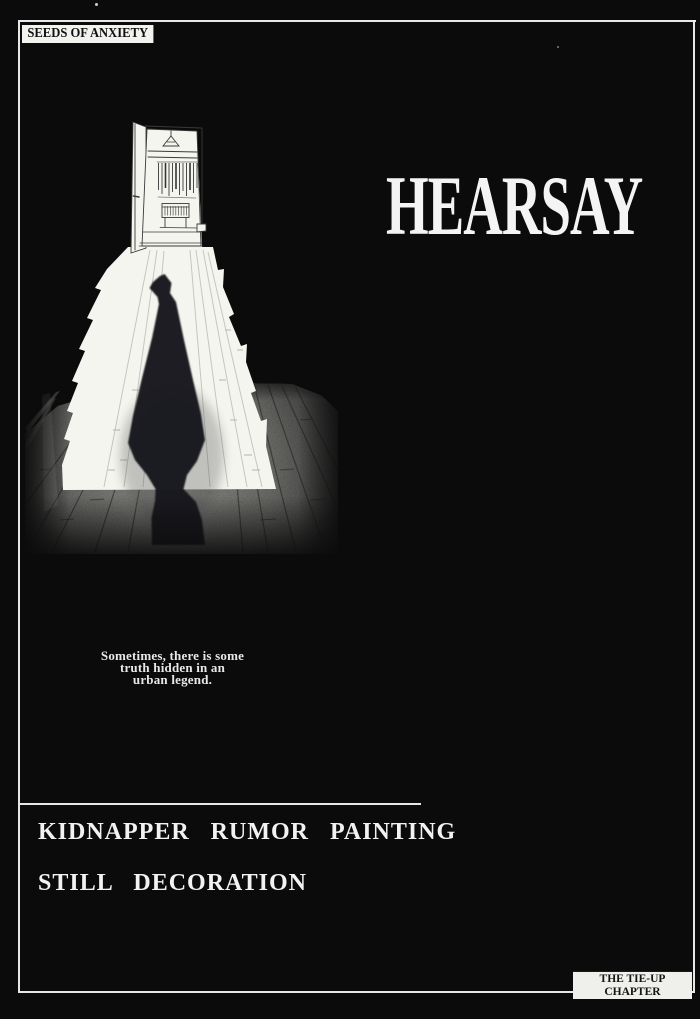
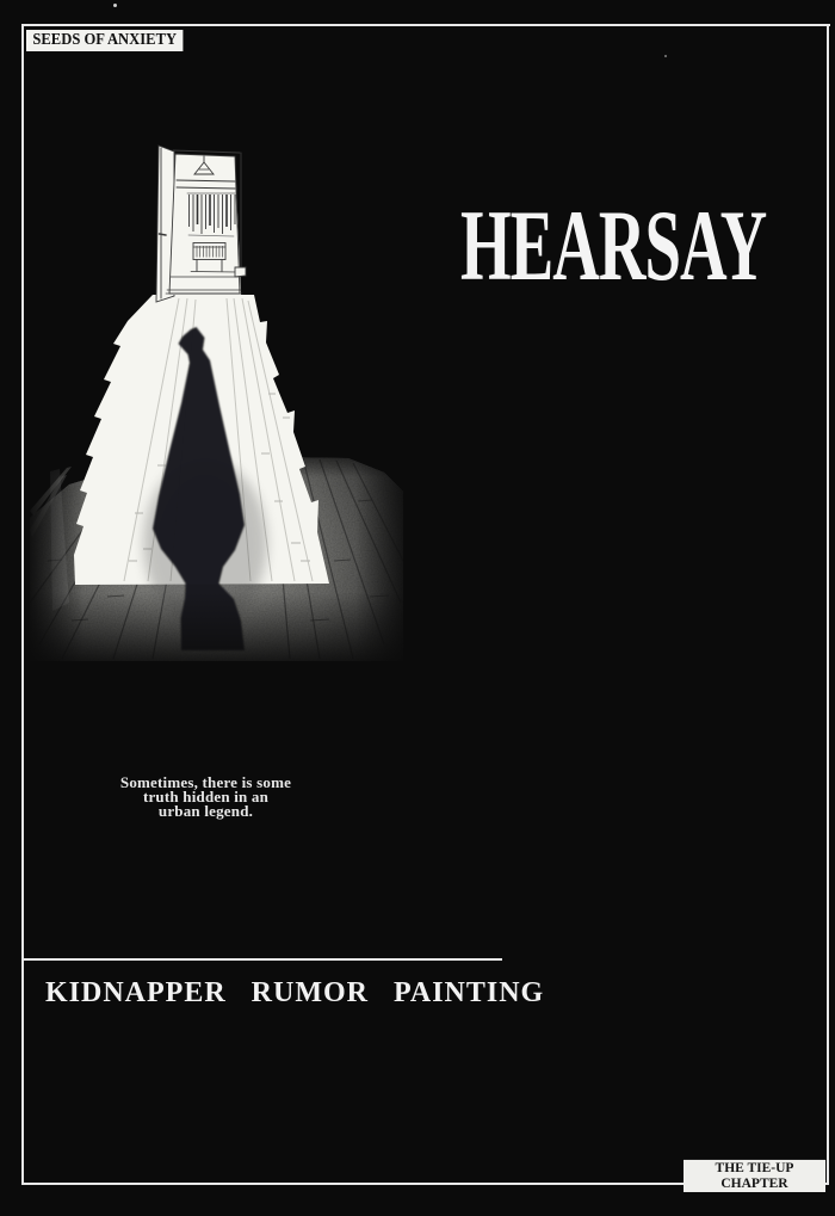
  SEEDS OF ANXIETY
  HEARSAY
  Sometimes, there is some
  truth hidden in an
  urban legend.
  KIDNAPPER RUMOR PAINTING
- STILL DECORATION
  THE TIE-UP
  CHAPTER
